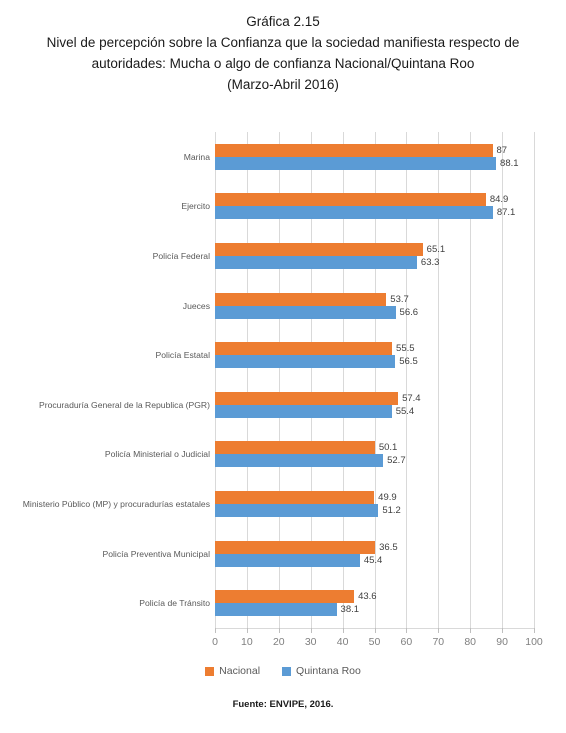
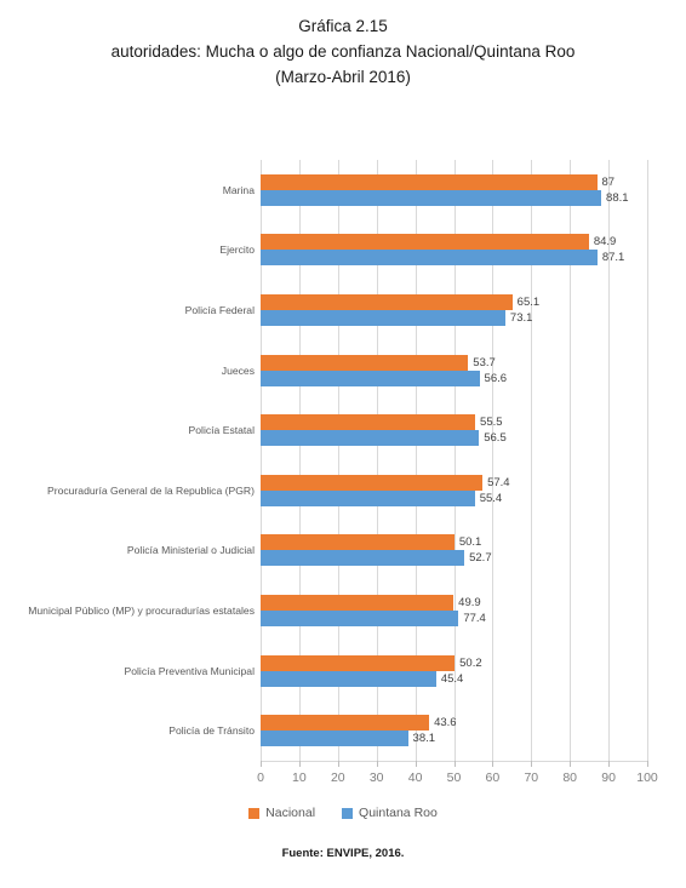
  Gráfica 2.15
- Nivel de percepción sobre la Confianza que la sociedad manifiesta respecto de
  autoridades: Mucha o algo de confianza Nacional/Quintana Roo
  (Marzo-Abril 2016)
  0
  10
  20
  30
  40
  50
  60
  70
  80
  90
  100
  Marina
  87
  88.1
  Ejercito
  84.9
  87.1
  Policía Federal
  65.1
- 63.3
+ 73.1
  Jueces
  53.7
  56.6
  Policía Estatal
  55.5
  56.5
  Procuraduría General de la Republica (PGR)
  57.4
  55.4
  Policía Ministerial o Judicial
  50.1
  52.7
- Ministerio Público (MP) y procuradurías estatales
+ Municipal Público (MP) y procuradurías estatales
  49.9
- 51.2
+ 77.4
  Policía Preventiva Municipal
- 36.5
+ 50.2
  45.4
  Policía de Tránsito
  43.6
  38.1
  Nacional
  Quintana Roo
  Fuente: ENVIPE, 2016.
